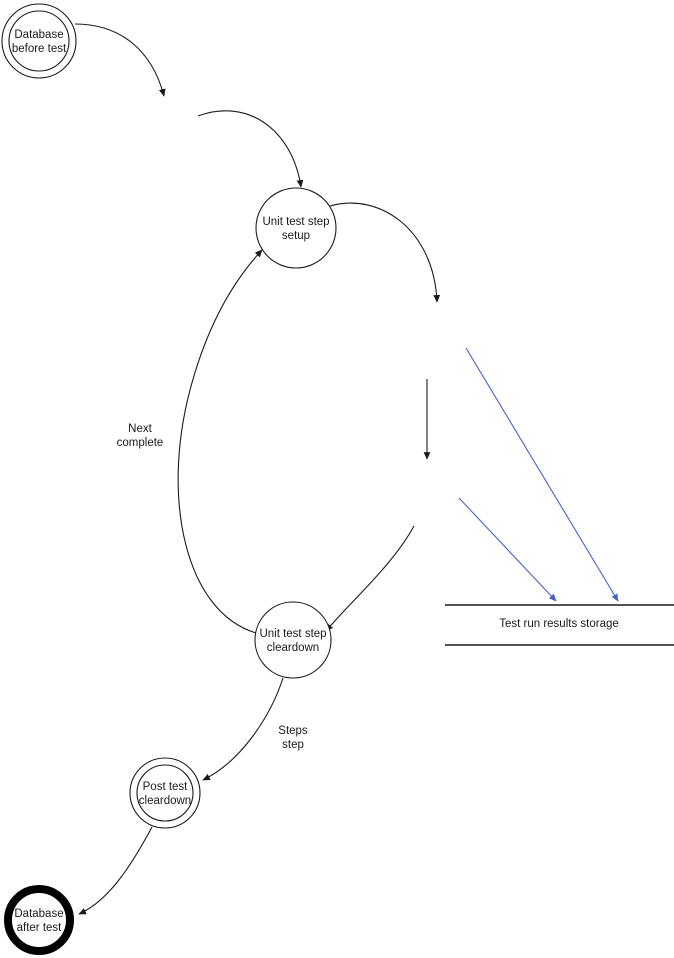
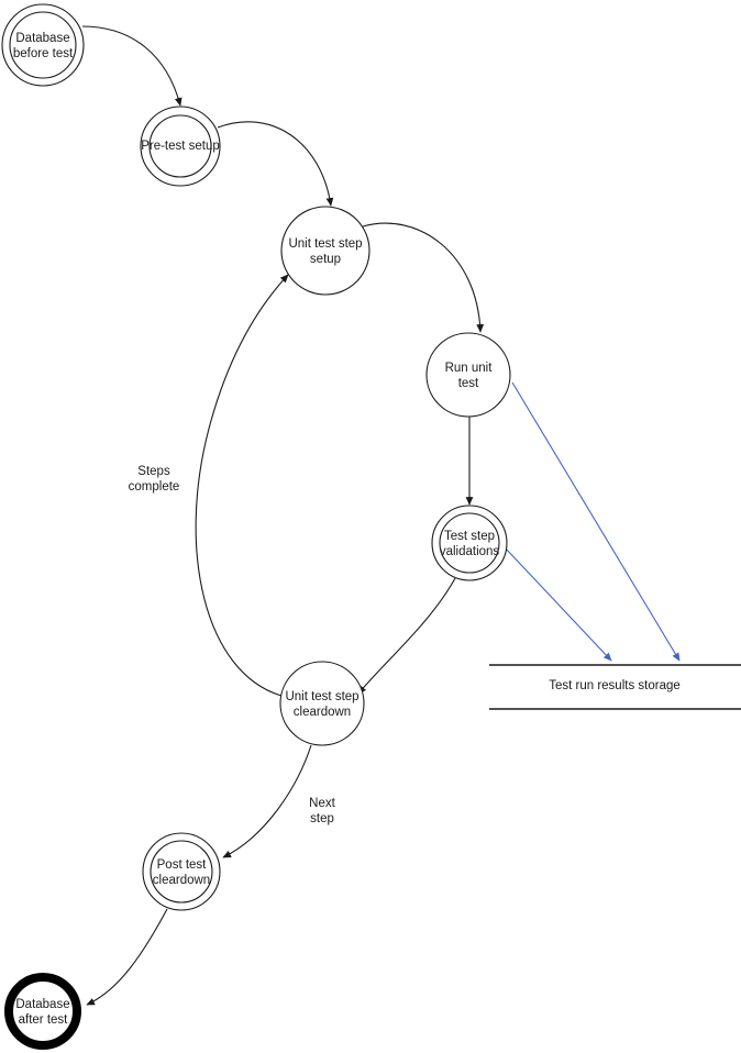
  Test run results storage
  Database
  before test
+ Pre-test setup
  Unit test step
  setup
+ Run unit
+ test
+ Test step
+ validations
  Unit test step
  cleardown
  Post test
  cleardown
  Database
  after test
- Next
+ Steps
  complete
- Steps
+ Next
  step
